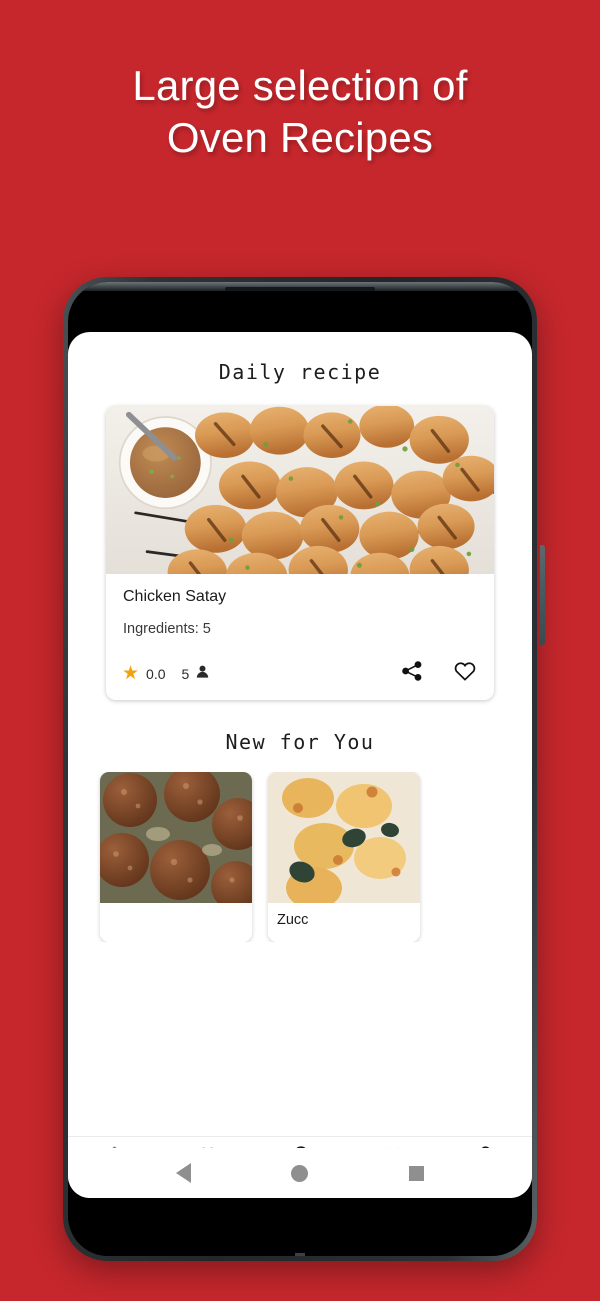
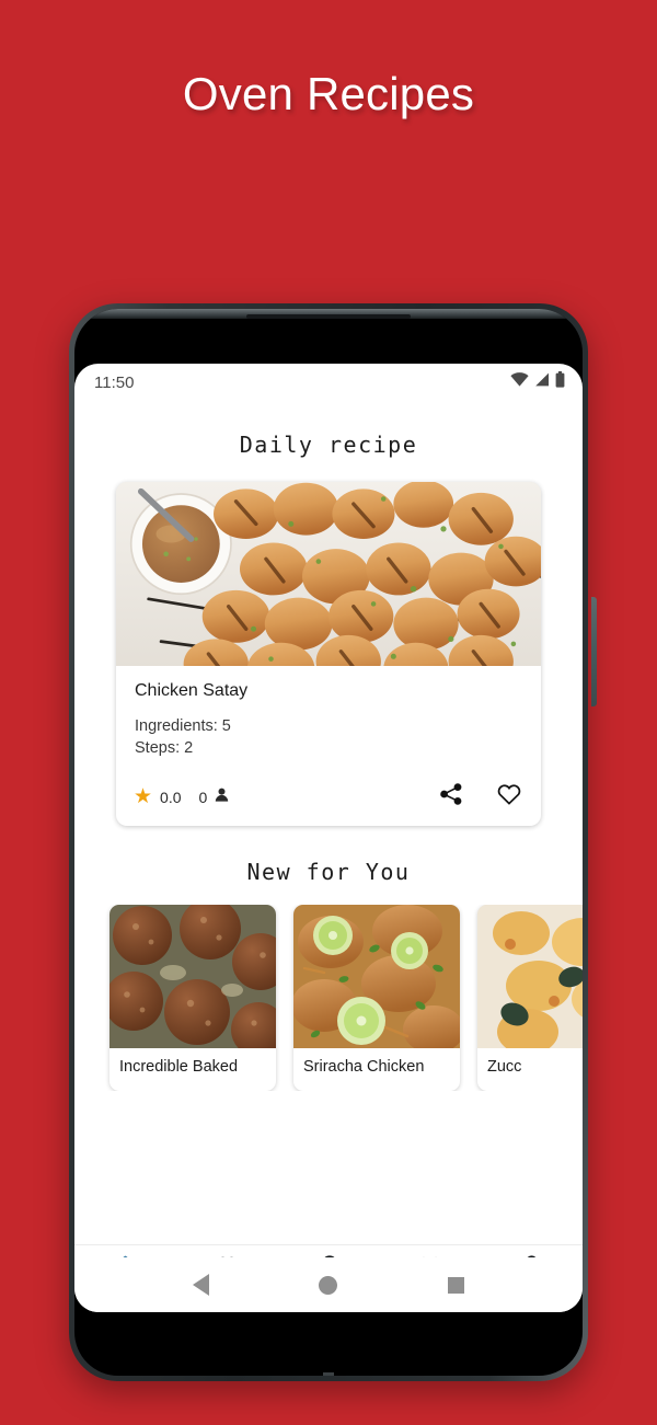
- Large selection of
  Oven Recipes
+ 11:50
  Daily recipe
  Chicken Satay
  Ingredients: 5
+ Steps: 2
  ★
  0.0
- 5
+ 0
  New for You
+ Incredible Baked
+ Sriracha Chicken
  Zucc
